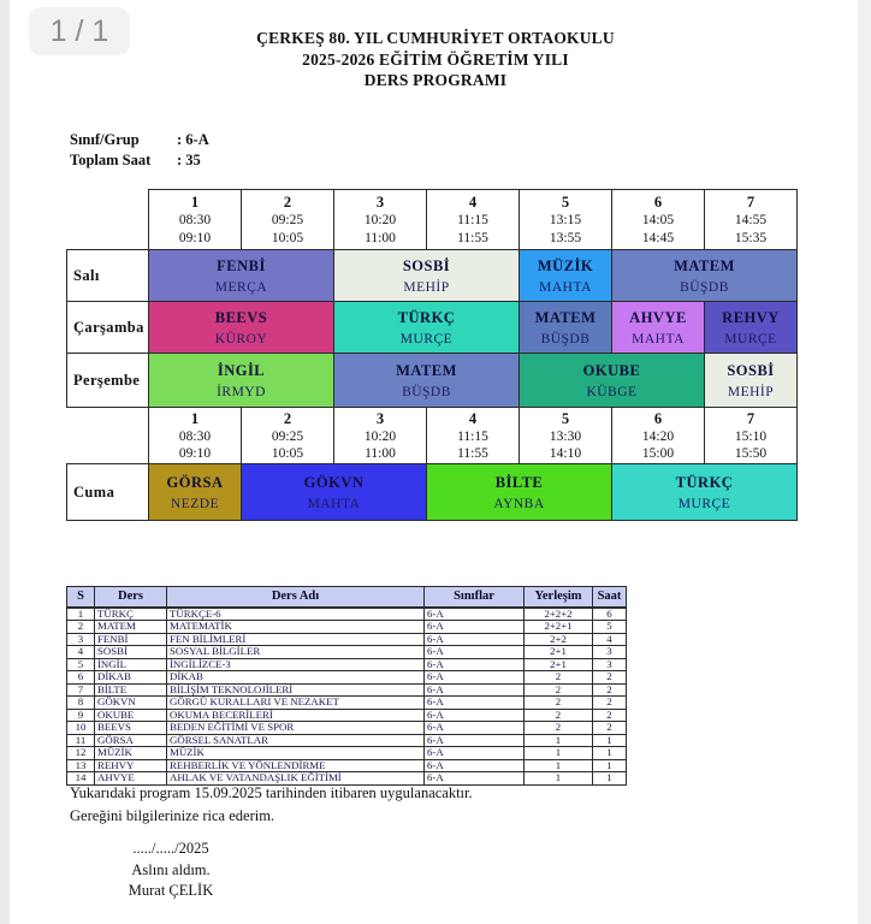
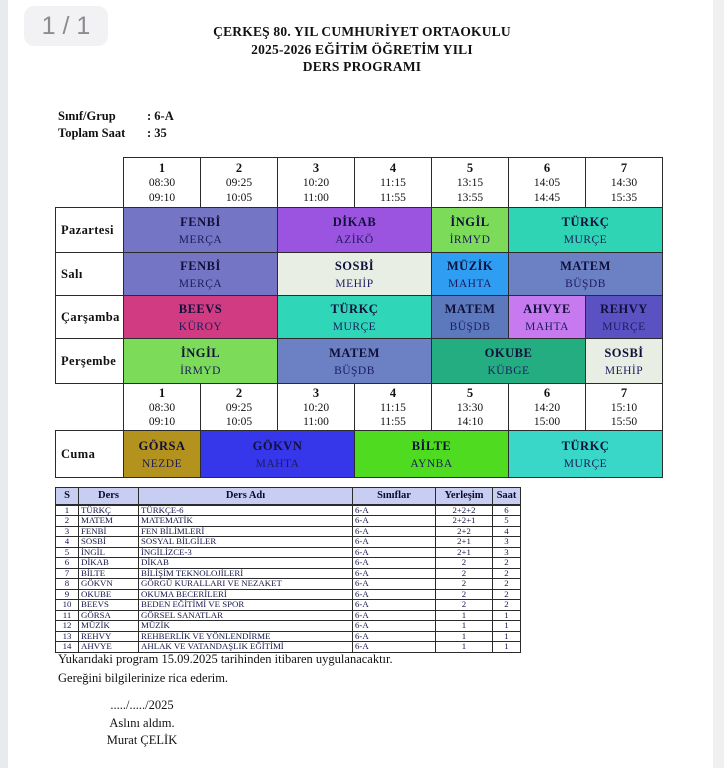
  1 / 1
  ÇERKEŞ 80. YIL CUMHURİYET ORTAOKULU
  2025-2026 EĞİTİM ÖĞRETİM YILI
  DERS PROGRAMI
  Sınıf/Grup : 6-A
  Toplam Saat : 35
- 	108:3009:10	209:2510:05	310:2011:00	411:1511:55	513:1513:55	614:0514:45	714:5515:35
+ 	108:3009:10	209:2510:05	310:2011:00	411:1511:55	513:1513:55	614:0514:45	714:3015:35
+ Pazartesi	FENBİMERÇA	DİKABAZİKÖ	İNGİLİRMYD	TÜRKÇMURÇE
  Salı	FENBİMERÇA	SOSBİMEHİP	MÜZİKMAHTA	MATEMBÜŞDB
  Çarşamba	BEEVSKÜROY	TÜRKÇMURÇE	MATEMBÜŞDB	AHVYEMAHTA	REHVYMURÇE
  Perşembe	İNGİLİRMYD	MATEMBÜŞDB	OKUBEKÜBGE	SOSBİMEHİP
  	108:3009:10	209:2510:05	310:2011:00	411:1511:55	513:3014:10	614:2015:00	715:1015:50
  Cuma	GÖRSANEZDE	GÖKVNMAHTA	BİLTEAYNBA	TÜRKÇMURÇE
  S	Ders	Ders Adı	Sınıflar	Yerleşim	Saat
  1	TÜRKÇ	TÜRKÇE-6	6-A	2+2+2	6
  2	MATEM	MATEMATİK	6-A	2+2+1	5
  3	FENBİ	FEN BİLİMLERİ	6-A	2+2	4
  4	SOSBİ	SOSYAL BİLGİLER	6-A	2+1	3
  5	İNGİL	İNGİLİZCE-3	6-A	2+1	3
  6	DİKAB	DİKAB	6-A	2	2
  7	BİLTE	BİLİŞİM TEKNOLOJİLERİ	6-A	2	2
  8	GÖKVN	GÖRGÜ KURALLARI VE NEZAKET	6-A	2	2
  9	OKUBE	OKUMA BECERİLERİ	6-A	2	2
  10	BEEVS	BEDEN EĞİTİMİ VE SPOR	6-A	2	2
  11	GÖRSA	GÖRSEL SANATLAR	6-A	1	1
  12	MÜZİK	MÜZİK	6-A	1	1
  13	REHVY	REHBERLİK VE YÖNLENDİRME	6-A	1	1
  14	AHVYE	AHLAK VE VATANDAŞLIK EĞİTİMİ	6-A	1	1
  Yukarıdaki program 15.09.2025 tarihinden itibaren uygulanacaktır.
  Gereğini bilgilerinize rica ederim.
  ...../...../2025
  Aslını aldım.
  Murat ÇELİK
